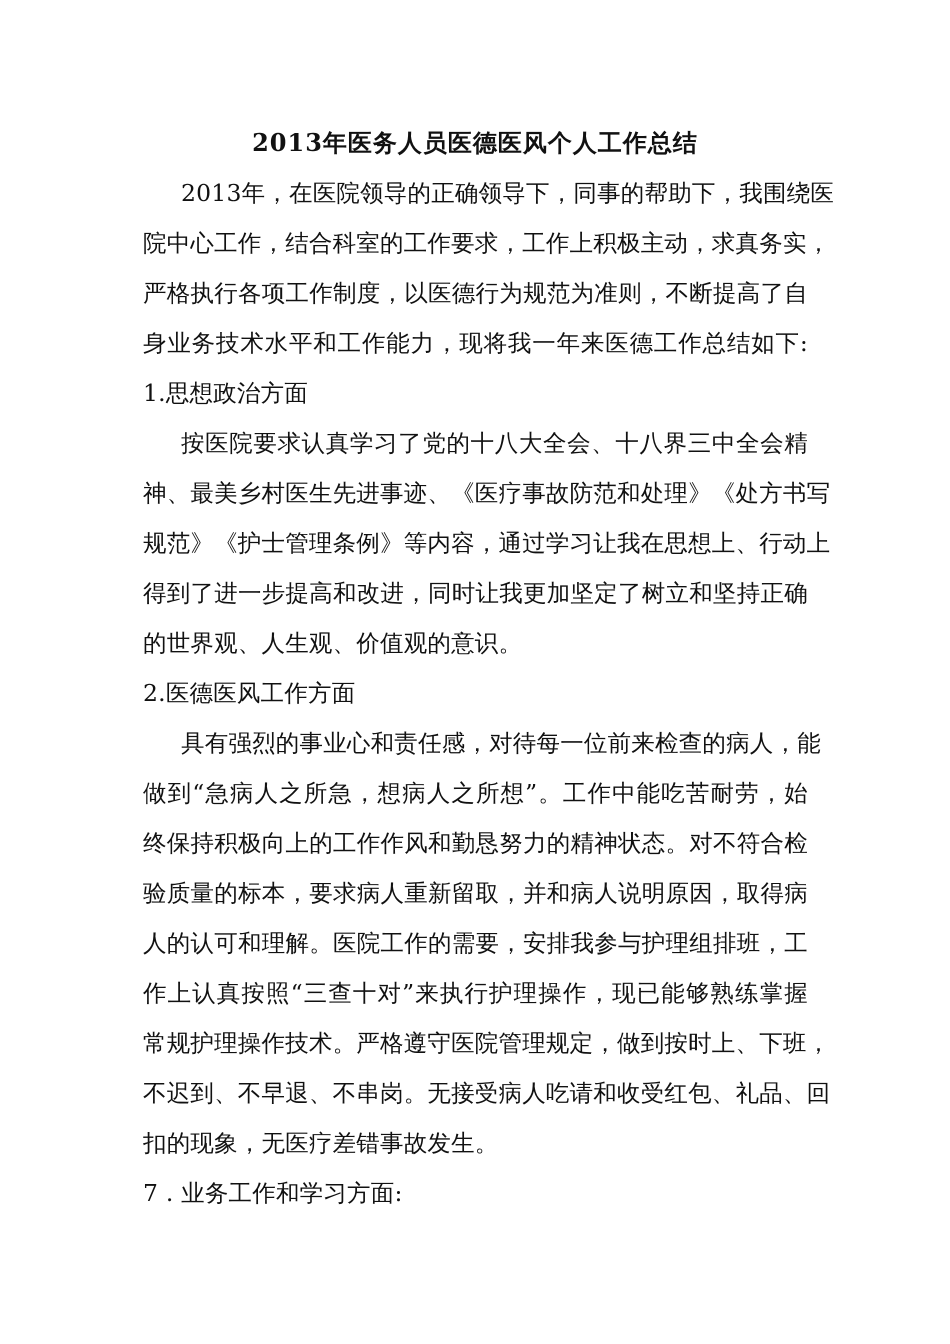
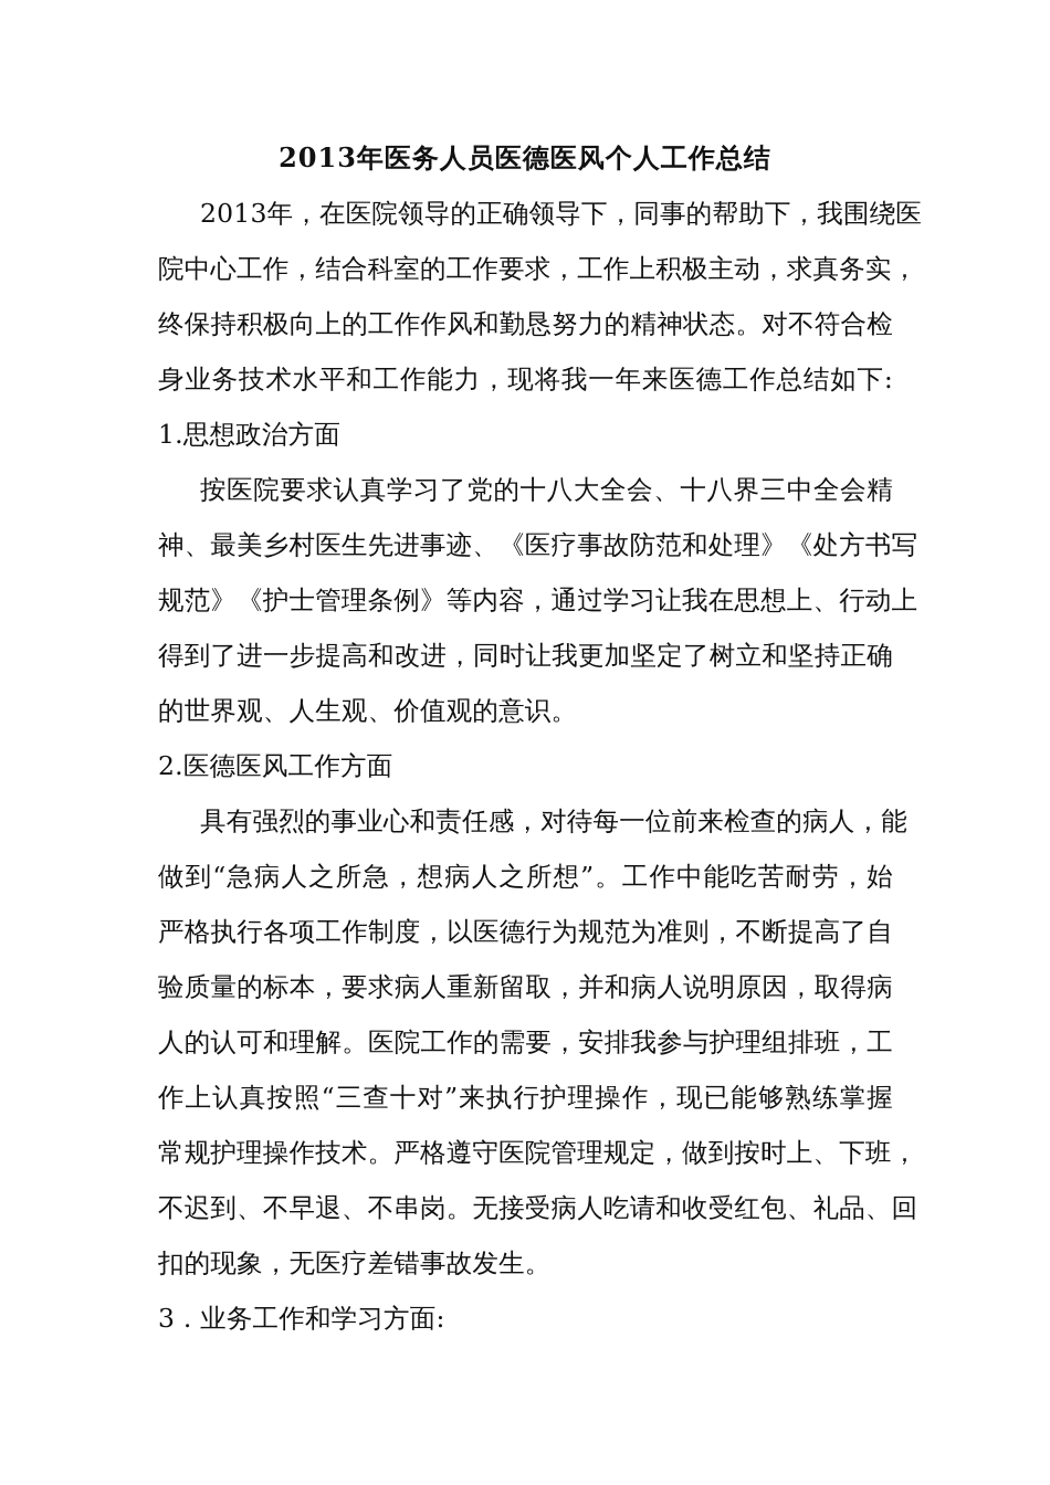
  2013年医务人员医德医风个人工作总结
  2013年，在医院领导的正确领导下，同事的帮助下，我围绕医
  院中心工作，结合科室的工作要求，工作上积极主动，求真务实，
- 严格执行各项工作制度，以医德行为规范为准则，不断提高了自
+ 终保持积极向上的工作作风和勤恳努力的精神状态。对不符合检
  身业务技术水平和工作能力，现将我一年来医德工作总结如下:
  1.思想政治方面
  按医院要求认真学习了党的十八大全会、十八界三中全会精
  神、最美乡村医生先进事迹、《医疗事故防范和处理》《处方书写
  规范》《护士管理条例》等内容，通过学习让我在思想上、行动上
  得到了进一步提高和改进，同时让我更加坚定了树立和坚持正确
  的世界观、人生观、价值观的意识。
  2.医德医风工作方面
  具有强烈的事业心和责任感，对待每一位前来检查的病人，能
  做到“急病人之所急，想病人之所想”。工作中能吃苦耐劳，始
- 终保持积极向上的工作作风和勤恳努力的精神状态。对不符合检
+ 严格执行各项工作制度，以医德行为规范为准则，不断提高了自
  验质量的标本，要求病人重新留取，并和病人说明原因，取得病
  人的认可和理解。医院工作的需要，安排我参与护理组排班，工
  作上认真按照“三查十对”来执行护理操作，现已能够熟练掌握
  常规护理操作技术。严格遵守医院管理规定，做到按时上、下班，
  不迟到、不早退、不串岗。无接受病人吃请和收受红包、礼品、回
  扣的现象，无医疗差错事故发生。
- 7 . 业务工作和学习方面:
+ 3 . 业务工作和学习方面:
